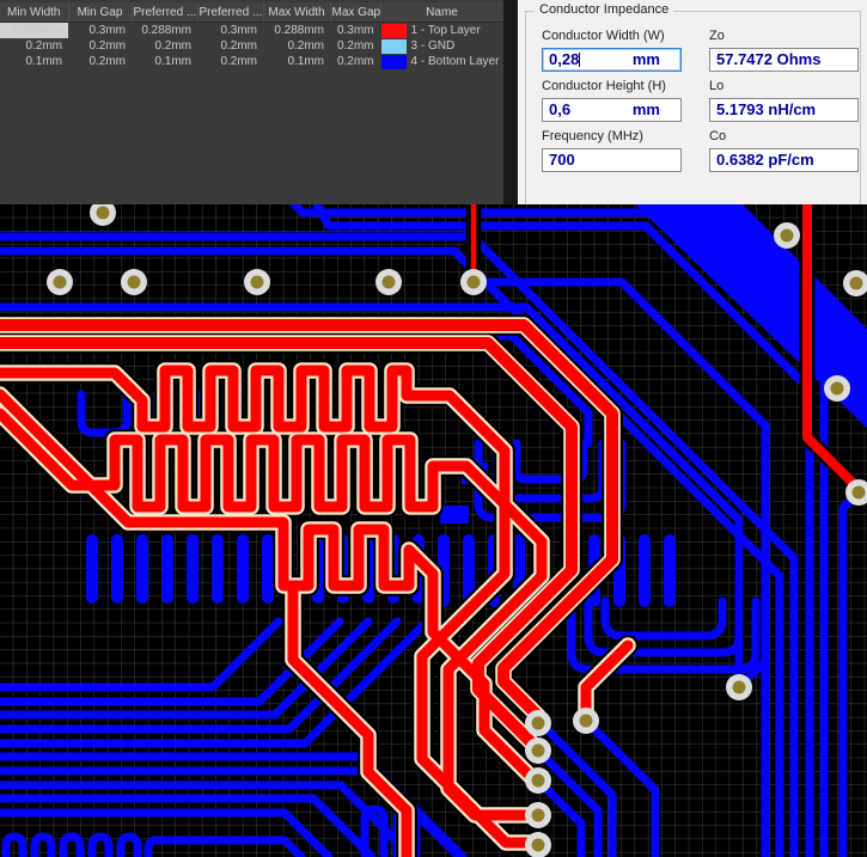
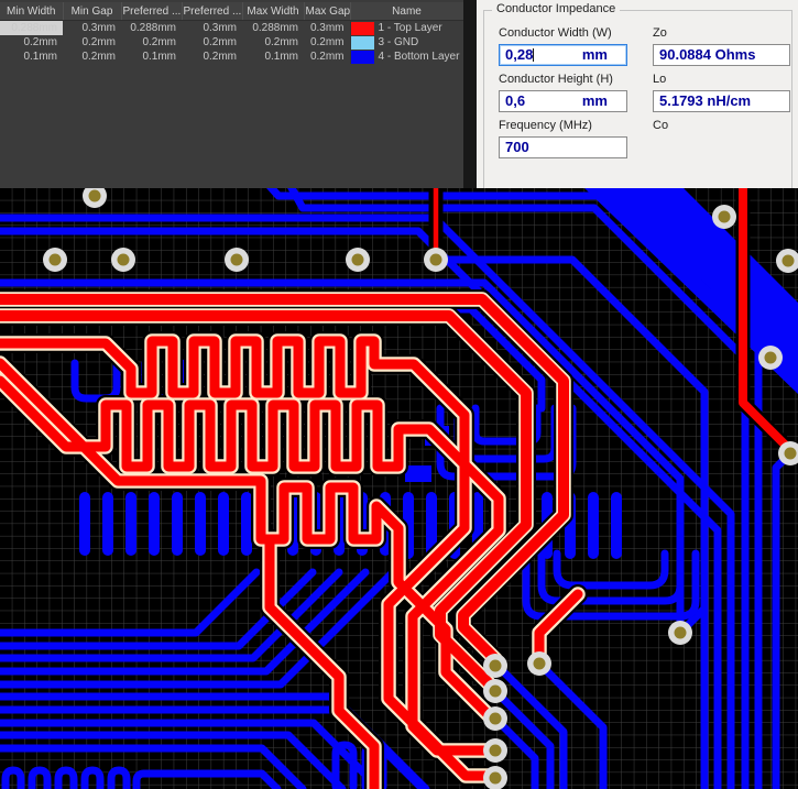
  Min Width	Min Gap	Preferred ...	Preferred ...	Max Width	Max Gap	Name
  	0.3mm	0.288mm	0.3mm	0.288mm	0.3mm	1 - Top Layer
  0.2mm	0.2mm	0.2mm	0.2mm	0.2mm	0.2mm	3 - GND
  0.1mm	0.2mm	0.1mm	0.2mm	0.1mm	0.2mm	4 - Bottom Layer
  Conductor Impedance
  Conductor Width (W)
  Zo
  0,28
  mm
- 57.7472 Ohms
+ 90.0884 Ohms
  Conductor Height (H)
  Lo
  0,6
  mm
  5.1793 nH/cm
  Frequency (MHz)
  Co
  700
- 0.6382 pF/cm
